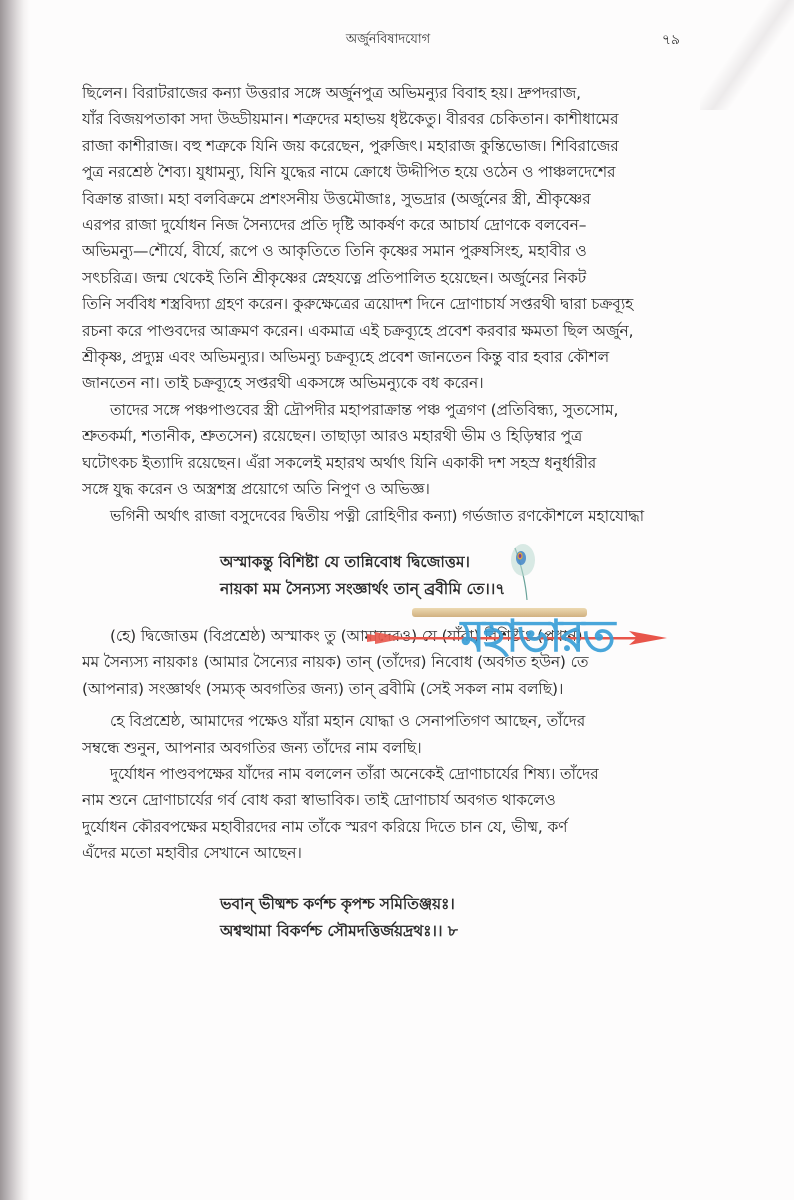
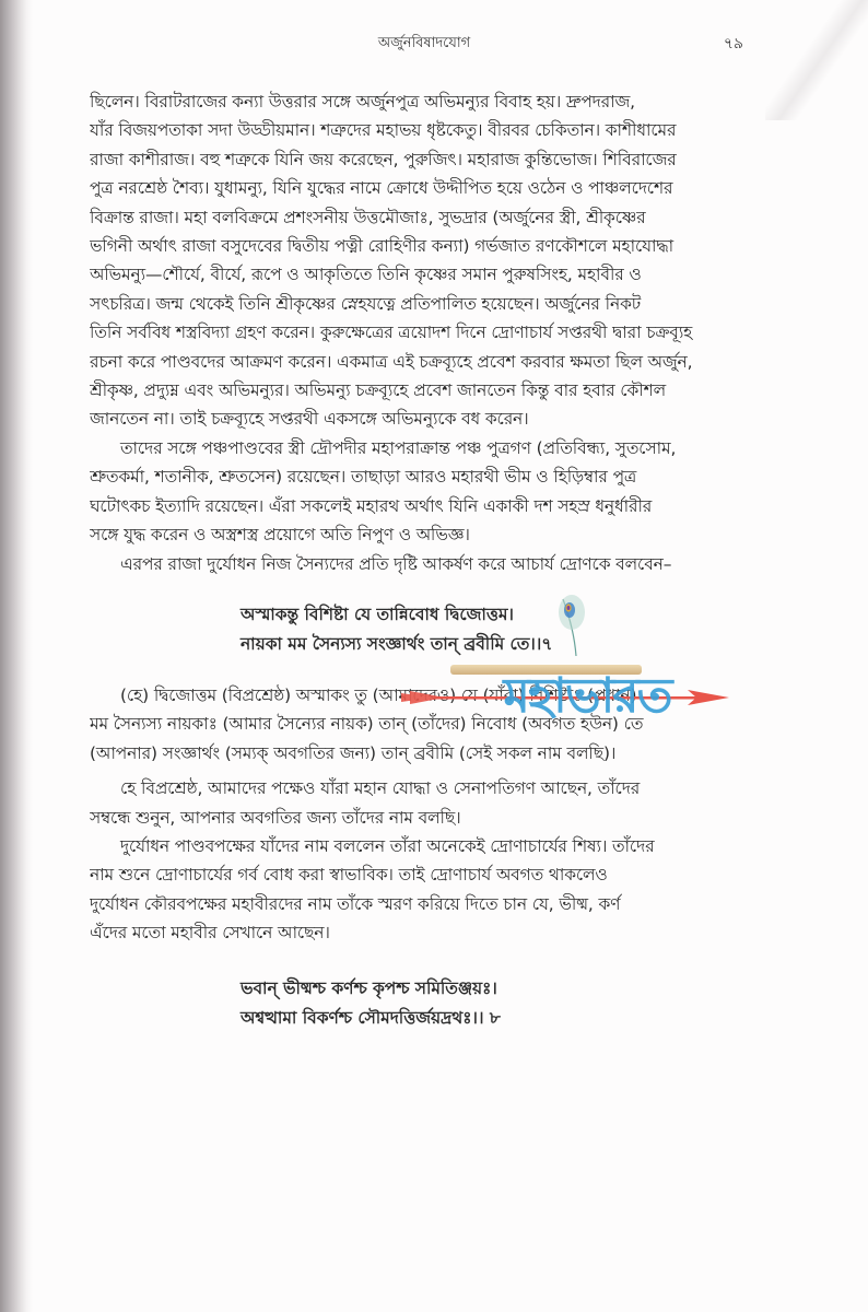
  অর্জুনবিষাদযোগ
  ৭৯
  ছিলেন। বিরাটরাজের কন্যা উত্তরার সঙ্গে অর্জুনপুত্র অভিমন্যুর বিবাহ হয়। দ্রুপদরাজ,
  যাঁর বিজয়পতাকা সদা উড্ডীয়মান। শত্রুদের মহাভয় ধৃষ্টকেতু। বীরবর চেকিতান। কাশীধামের
  রাজা কাশীরাজ। বহু শত্রুকে যিনি জয় করেছেন, পুরুজিৎ। মহারাজ কুন্তিভোজ। শিবিরাজের
  পুত্র নরশ্রেষ্ঠ শৈব্য। যুধামন্যু, যিনি যুদ্ধের নামে ক্রোধে উদ্দীপিত হয়ে ওঠেন ও পাঞ্চলদেশের
  বিক্রান্ত রাজা। মহা বলবিক্রমে প্রশংসনীয় উত্তমৌজাঃ, সুভদ্রার (অর্জুনের স্ত্রী, শ্রীকৃষ্ণের
- এরপর রাজা দুর্যোধন নিজ সৈন্যদের প্রতি দৃষ্টি আকর্ষণ করে আচার্য দ্রোণকে বলবেন–
+ ভগিনী অর্থাৎ রাজা বসুদেবের দ্বিতীয় পত্নী রোহিণীর কন্যা) গর্ভজাত রণকৌশলে মহাযোদ্ধা
  অভিমন্যু—শৌর্যে, বীর্যে, রূপে ও আকৃতিতে তিনি কৃষ্ণের সমান পুরুষসিংহ, মহাবীর ও
  সৎচরিত্র। জন্ম থেকেই তিনি শ্রীকৃষ্ণের স্নেহযত্নে প্রতিপালিত হয়েছেন। অর্জুনের নিকট
  তিনি সর্ববিধ শস্ত্রবিদ্যা গ্রহণ করেন। কুরুক্ষেত্রের ত্রয়োদশ দিনে দ্রোণাচার্য সপ্তরথী দ্বারা চক্রব্যূহ
  রচনা করে পাণ্ডবদের আক্রমণ করেন। একমাত্র এই চক্রব্যূহে প্রবেশ করবার ক্ষমতা ছিল অর্জুন,
  শ্রীকৃষ্ণ, প্রদ্যুম্ন এবং অভিমন্যুর। অভিমন্যু চক্রব্যূহে প্রবেশ জানতেন কিন্তু বার হবার কৌশল
  জানতেন না। তাই চক্রব্যূহে সপ্তরথী একসঙ্গে অভিমন্যুকে বধ করেন।
  তাদের সঙ্গে পঞ্চপাণ্ডবের স্ত্রী দ্রৌপদীর মহাপরাক্রান্ত পঞ্চ পুত্রগণ (প্রতিবিন্ধ্য, সুতসোম,
  শ্রুতকর্মা, শতানীক, শ্রুতসেন) রয়েছেন। তাছাড়া আরও মহারথী ভীম ও হিড়িম্বার পুত্র
  ঘটোৎকচ ইত্যাদি রয়েছেন। এঁরা সকলেই মহারথ অর্থাৎ যিনি একাকী দশ সহস্র ধনুর্ধারীর
  সঙ্গে যুদ্ধ করেন ও অস্ত্রশস্ত্র প্রয়োগে অতি নিপুণ ও অভিজ্ঞ।
- ভগিনী অর্থাৎ রাজা বসুদেবের দ্বিতীয় পত্নী রোহিণীর কন্যা) গর্ভজাত রণকৌশলে মহাযোদ্ধা
+ এরপর রাজা দুর্যোধন নিজ সৈন্যদের প্রতি দৃষ্টি আকর্ষণ করে আচার্য দ্রোণকে বলবেন–
  অস্মাকন্তু বিশিষ্টা যে তান্নিবোধ দ্বিজোত্তম।
  নায়কা মম সৈন্যস্য সংজ্ঞার্থং তান্ ব্রবীমি তে।।৭
  (হে) দ্বিজোত্তম (বিপ্রশ্রেষ্ঠ) অস্মাকং তু (আও) যে (যাঁরা) বিশিষ্টাঃ (প্রধান)
  মম সৈন্যস্য নায়কাঃ (আমার সৈন্যের নায়ক) তান্ (তাঁদের) নিবোধ (অবগত হউন) তে
  (আপনার) সংজ্ঞার্থং (সম্যক্ অবগতির জন্য) তান্ ব্রবীমি (সেই সকল নাম বলছি)।
  হে বিপ্রশ্রেষ্ঠ, আমাদের পক্ষেও যাঁরা মহান যোদ্ধা ও সেনাপতিগণ আছেন, তাঁদের
  সম্বন্ধে শুনুন, আপনার অবগতির জন্য তাঁদের নাম বলছি।
  দুর্যোধন পাণ্ডবপক্ষের যাঁদের নাম বললেন তাঁরা অনেকেই দ্রোণাচার্যের শিষ্য। তাঁদের
  নাম শুনে দ্রোণাচার্যের গর্ব বোধ করা স্বাভাবিক। তাই দ্রোণাচার্য অবগত থাকলেও
  দুর্যোধন কৌরবপক্ষের মহাবীরদের নাম তাঁকে স্মরণ করিয়ে দিতে চান যে, ভীষ্ম, কর্ণ
  এঁদের মতো মহাবীর সেখানে আছেন।
  ভবান্ ভীষ্মশ্চ কর্ণশ্চ কৃপশ্চ সমিতিঞ্জয়ঃ।
  অশ্বত্থামা বিকর্ণশ্চ সৌমদত্তির্জয়দ্রথঃ।। ৮
  মহাভারত
